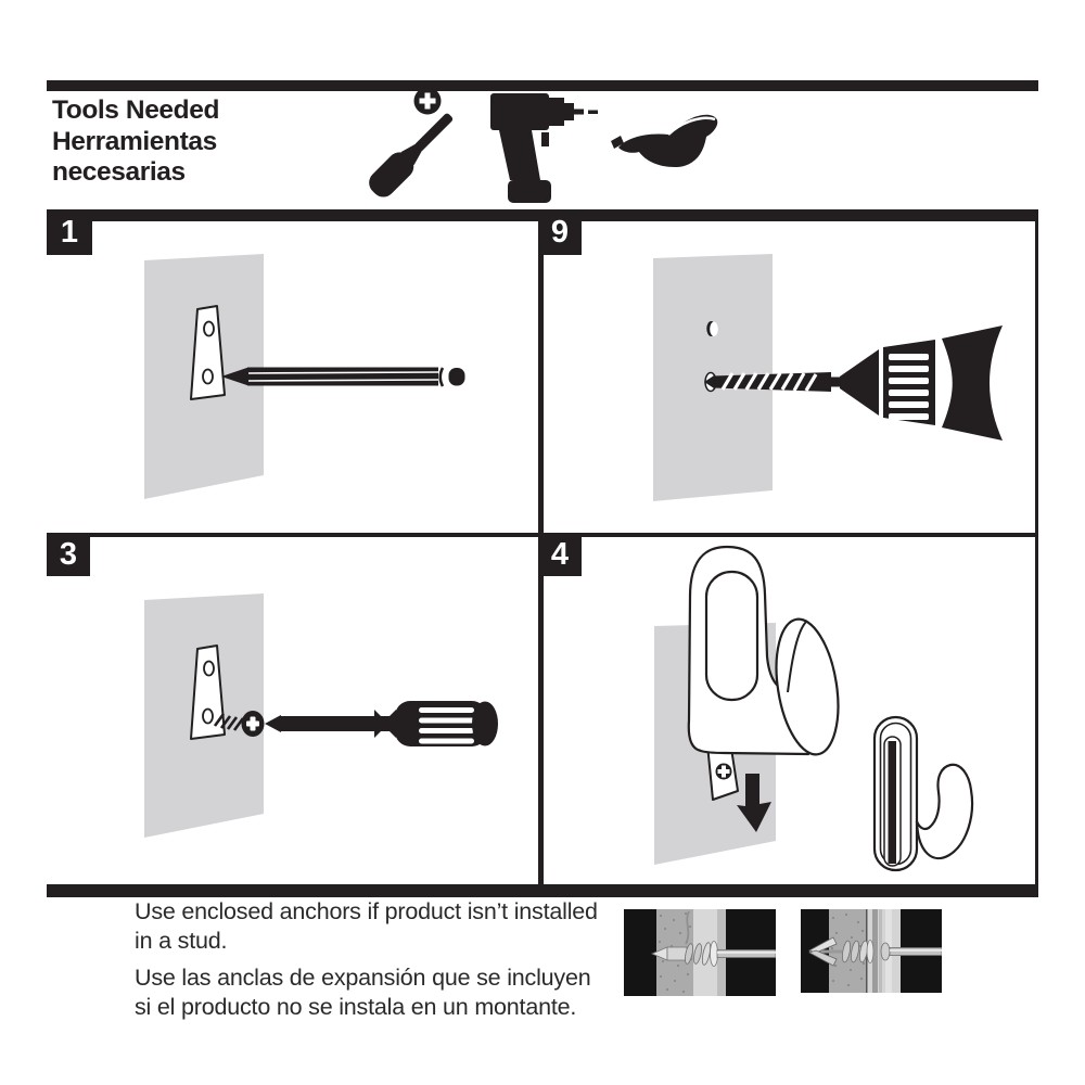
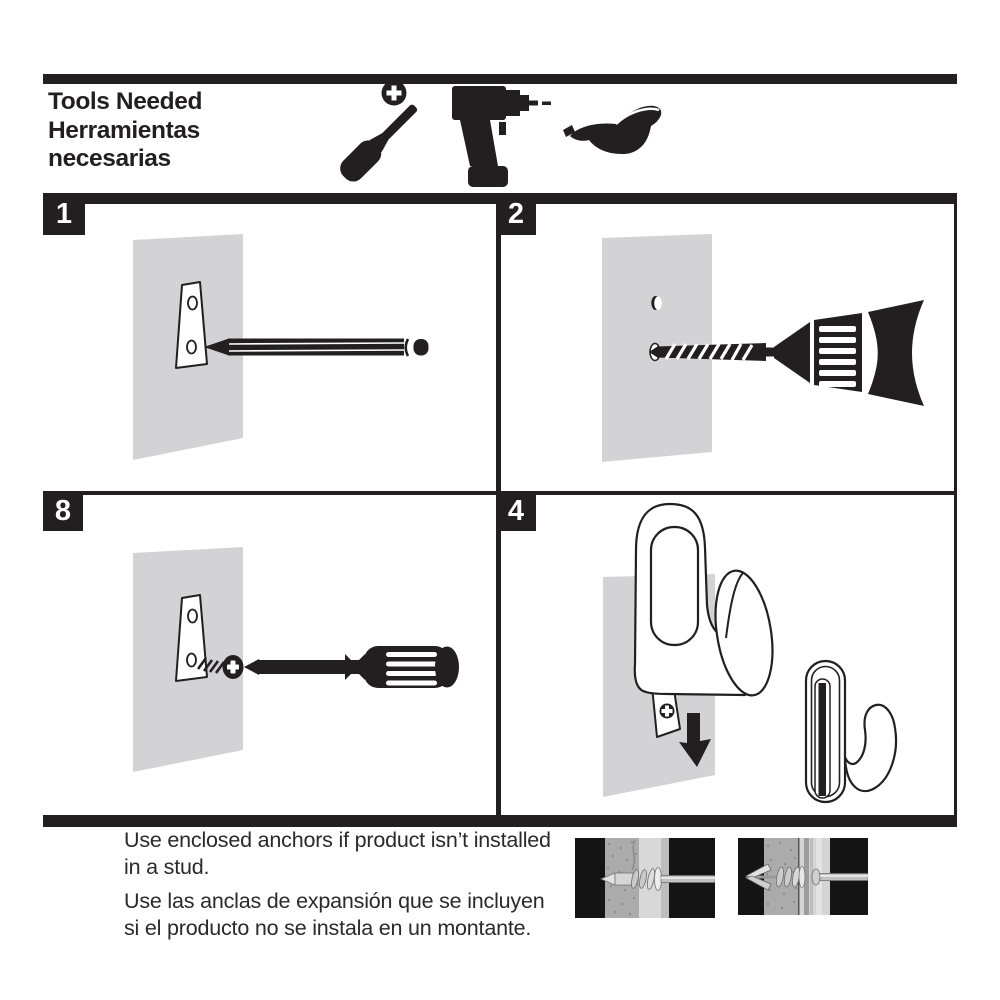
  Tools Needed
  Herramientas
  necesarias
  1
- 9
+ 2
- 3
+ 8
  4
  Use enclosed anchors if product isn’t installed
  in a stud.
  Use las anclas de expansión que se incluyen
  si el producto no se instala en un montante.
